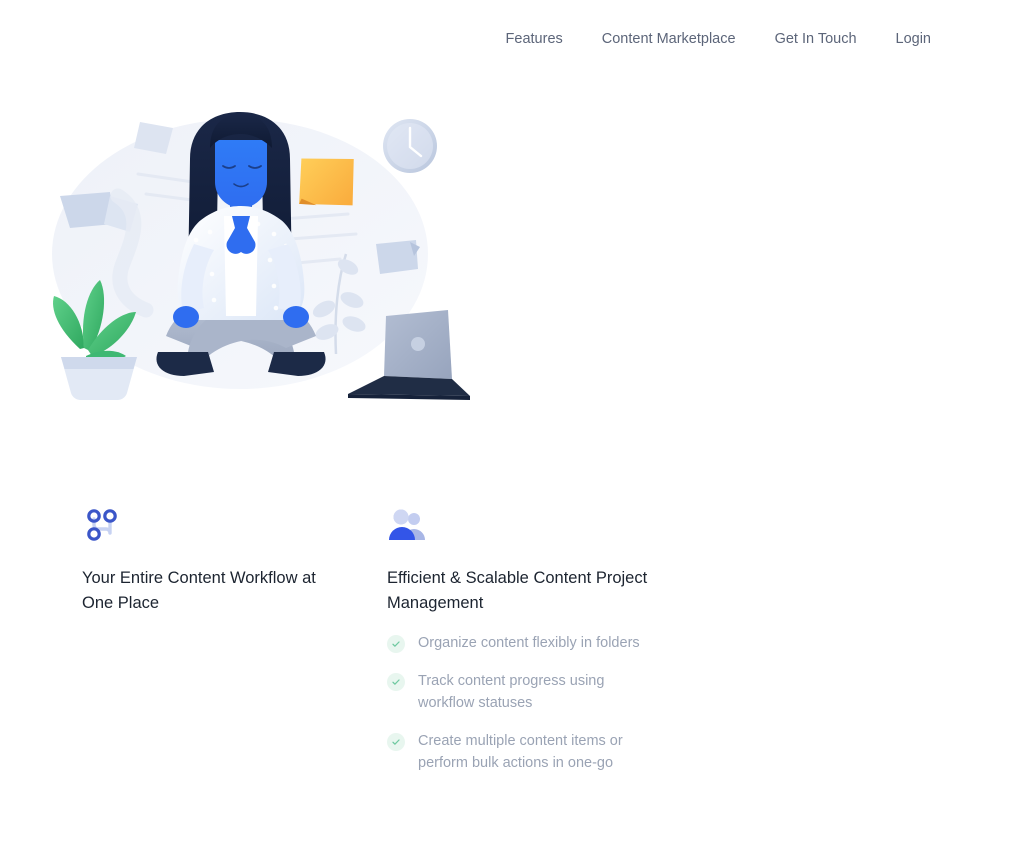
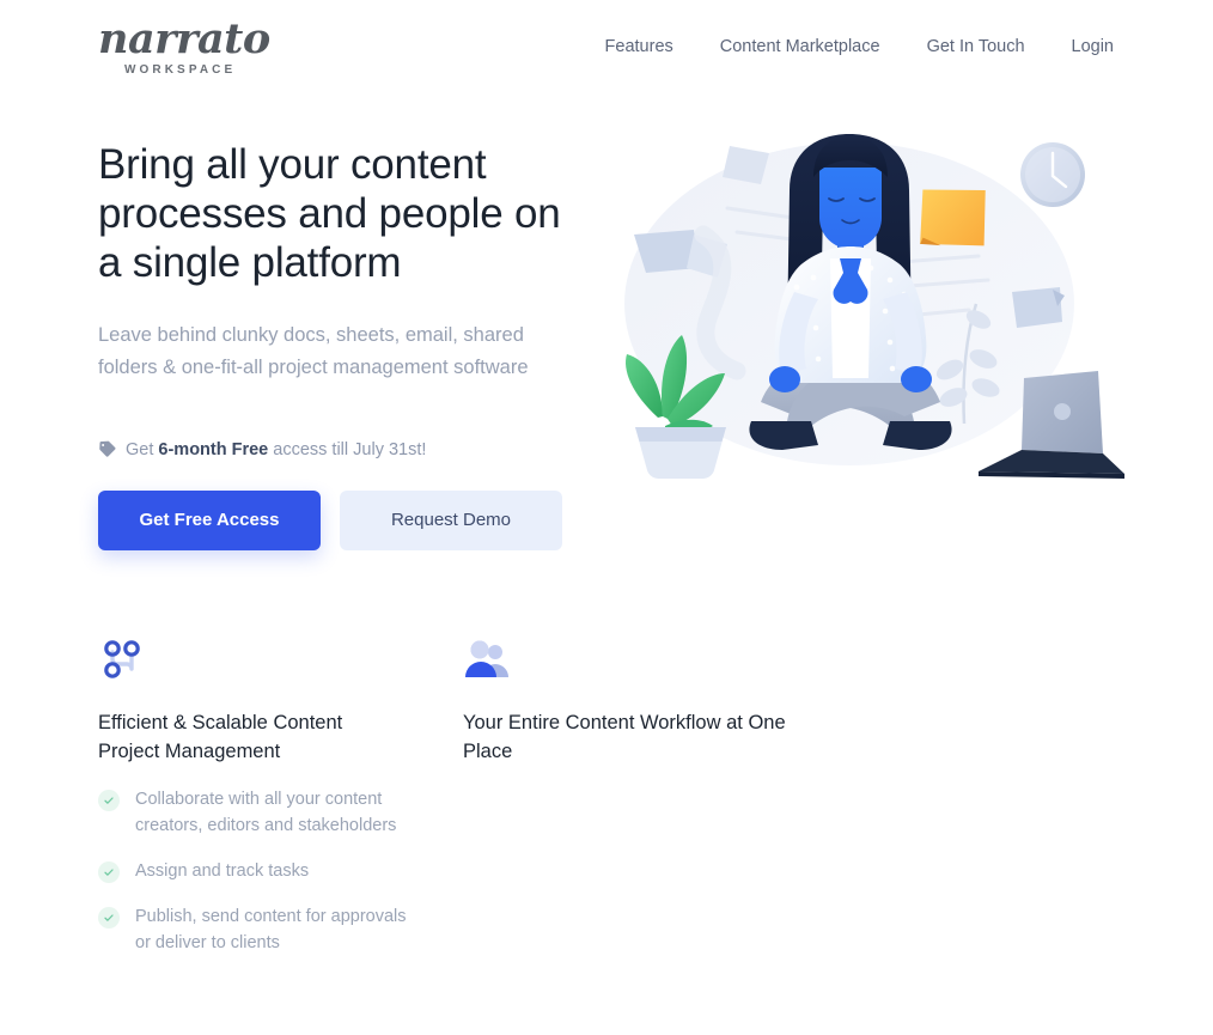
+ narrato
+ WORKSPACE
  Features
  Content Marketplace
  Get In Touch
  Login
+ Bring all your content processes and people on a single platform
+ Leave behind clunky docs, sheets, email, shared folders & one-fit-all project management software
+ Get 6-month Free access till July 31st!
+ Get Free Access
+ Request Demo
- Your Entire Content Workflow at One Place
+ Efficient & Scalable Content Project Management
+ Collaborate with all your content creators, editors and stakeholders
+ Assign and track tasks
+ Publish, send content for approvals or deliver to clients
- Efficient & Scalable Content Project Management
+ Your Entire Content Workflow at One Place
- Organize content flexibly in folders
- Track content progress using workflow statuses
- Create multiple content items or perform bulk actions in one-go
